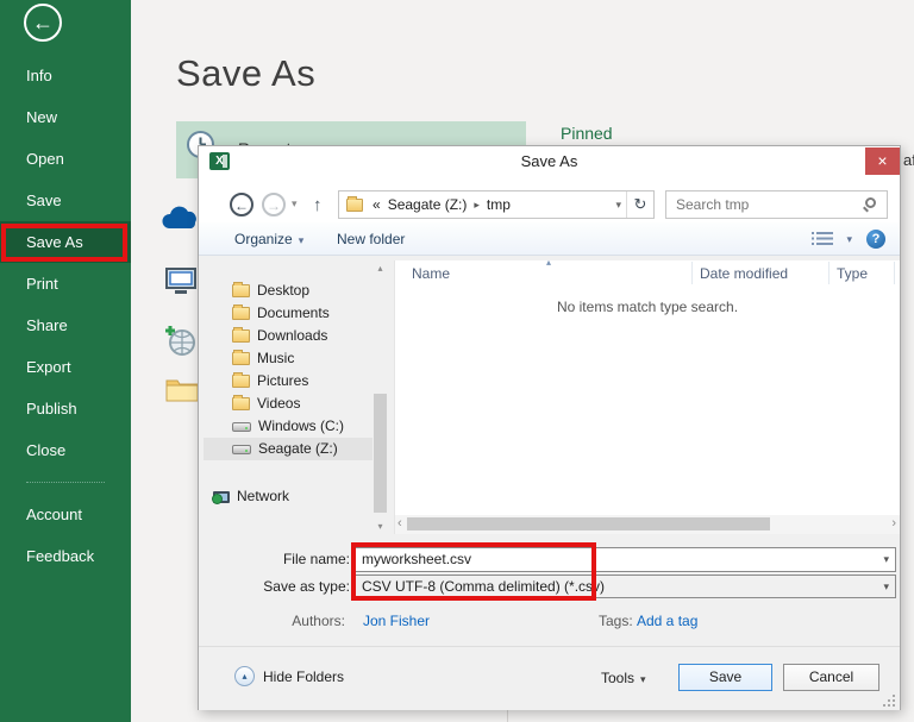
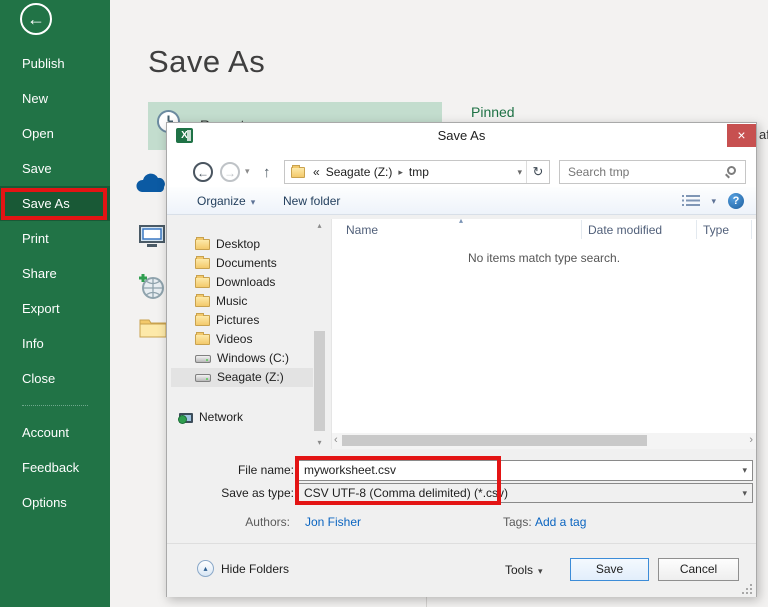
  ←
- Info
+ Publish
  New
  Open
  Save
  Save As
  Print
  Share
  Export
- Publish
+ Info
  Close
  Account
  Feedback
+ Options
  Save As
  Pinned
  Save As
  X
  ×
  ←
  →
  ▾
  ↑
  «
  Seagate (Z:)
  ▸
  tmp
  ▾
  ↻
  Search tmp
  Organize ▾
  New folder
  ▾
  ?
  Desktop
  Documents
  Downloads
  Music
  Pictures
  Videos
  Windows (C:)
  Seagate (Z:)
  Network
  ▴
  ▾
  Name
  ▴
  Date modified
  Type
  No items match type search.
  ‹
  ›
  File name:
  myworksheet.csv
  ▾
  Save as type:
  CSV UTF-8 (Comma delimited) (*.csv)
  ▾
  Authors:
  Jon Fisher
  Tags:
  Add a tag
  ▴
  Hide Folders
  Tools ▾
  Save
  Cancel
